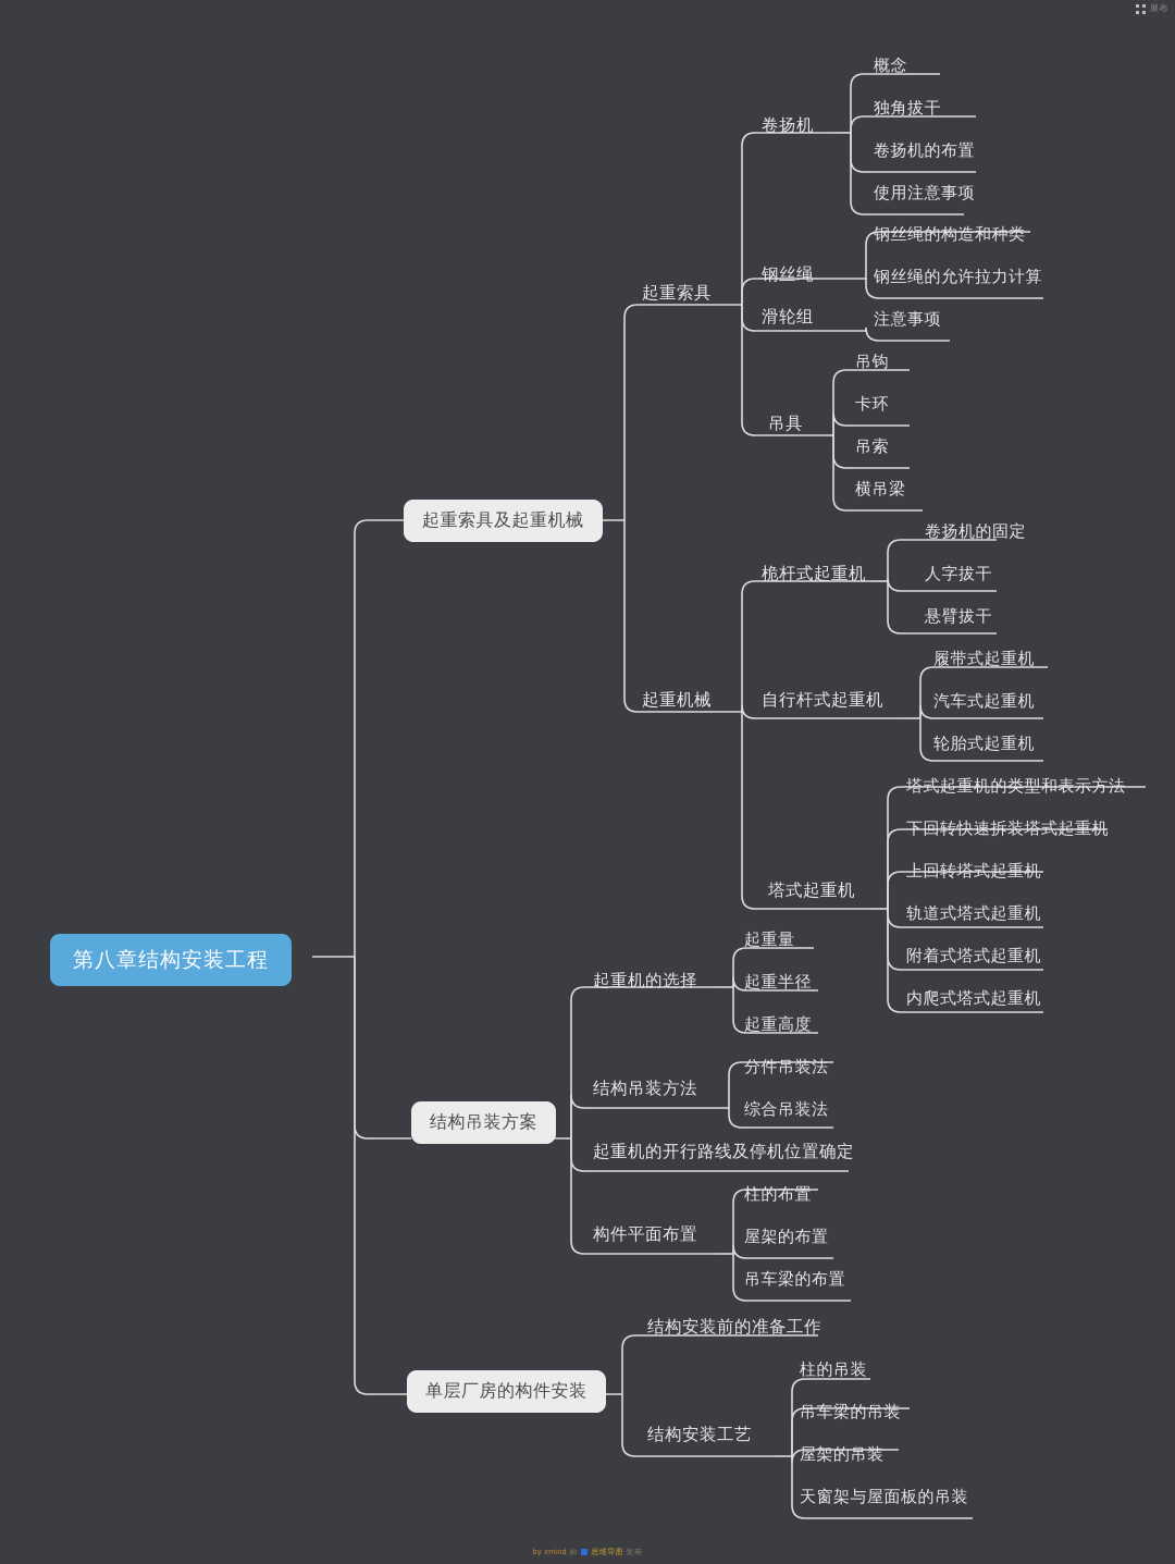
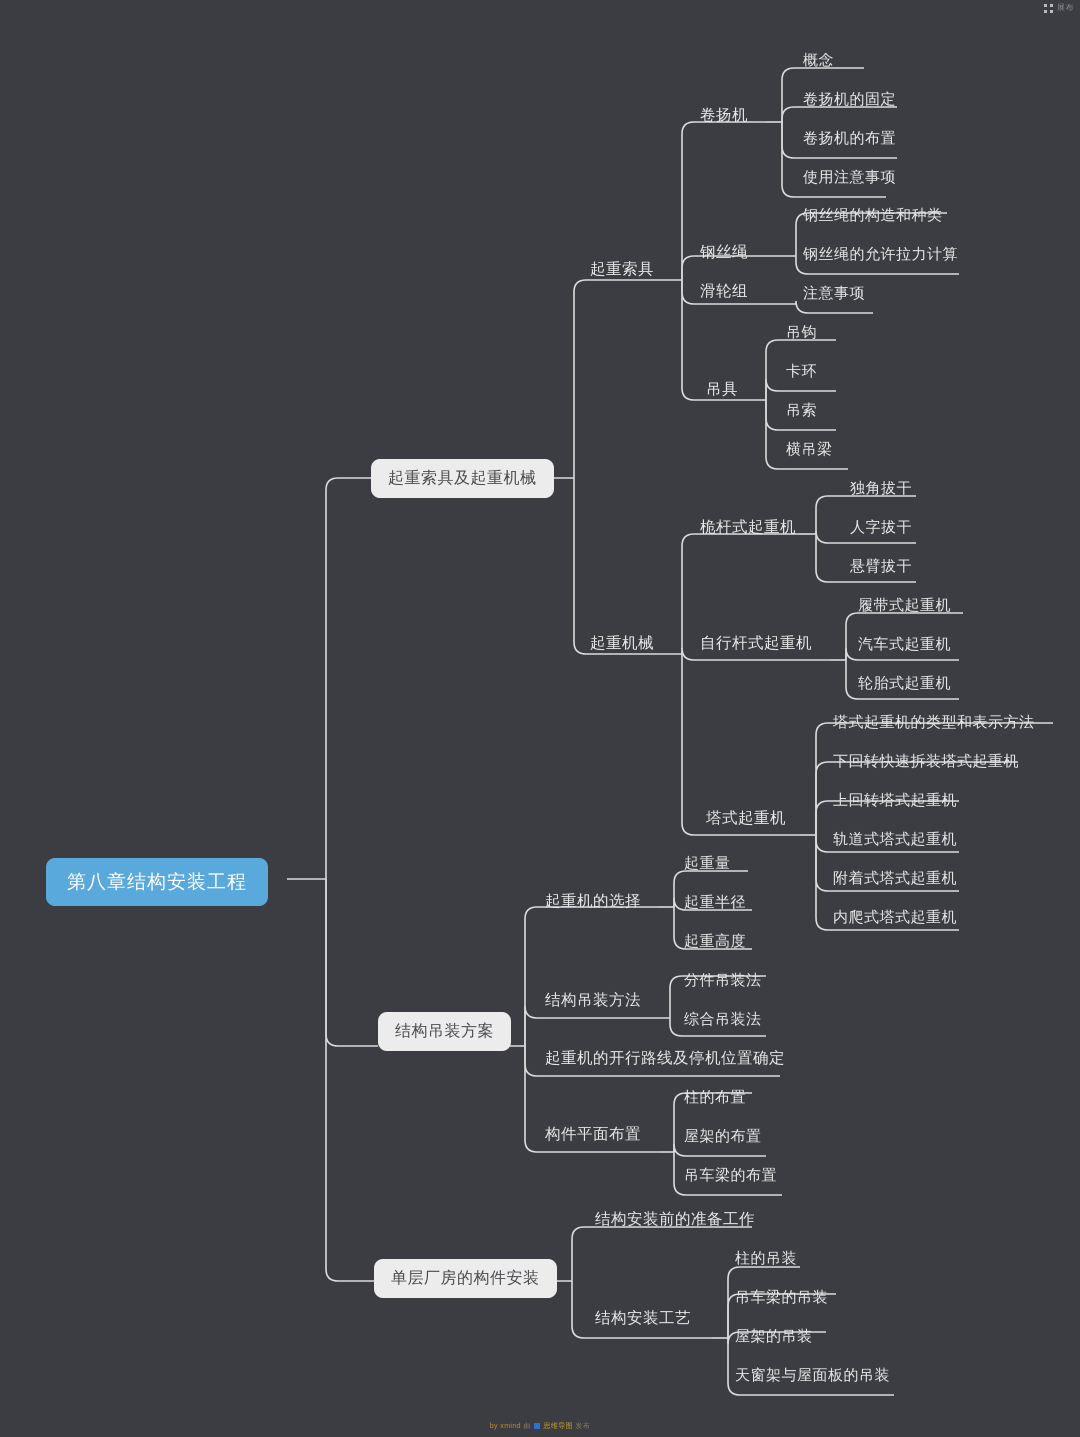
  第八章结构安装工程
  起重索具及起重机械
  结构吊装方案
  单层厂房的构件安装
  起重索具
  起重机械
  卷扬机
  钢丝绳
  滑轮组
  吊具
  概念
- 独角拔干
+ 卷扬机的固定
  卷扬机的布置
  使用注意事项
  钢丝绳的构造和种类
  钢丝绳的允许拉力计算
  注意事项
  吊钩
  卡环
  吊索
  横吊梁
  桅杆式起重机
  自行杆式起重机
  塔式起重机
- 卷扬机的固定
+ 独角拔干
  人字拔干
  悬臂拔干
  履带式起重机
  汽车式起重机
  轮胎式起重机
  塔式起重机的类型和表示方法
  下回转快速拆装塔式起重机
  上回转塔式起重机
  轨道式塔式起重机
  附着式塔式起重机
  内爬式塔式起重机
  起重机的选择
  结构吊装方法
  起重机的开行路线及停机位置确定
  构件平面布置
  起重量
  起重半径
  起重高度
  分件吊装法
  综合吊装法
  柱的布置
  屋架的布置
  吊车梁的布置
  结构安装前的准备工作
  结构安装工艺
  柱的吊装
  吊车梁的吊装
  屋架的吊装
  天窗架与屋面板的吊装
  展布
